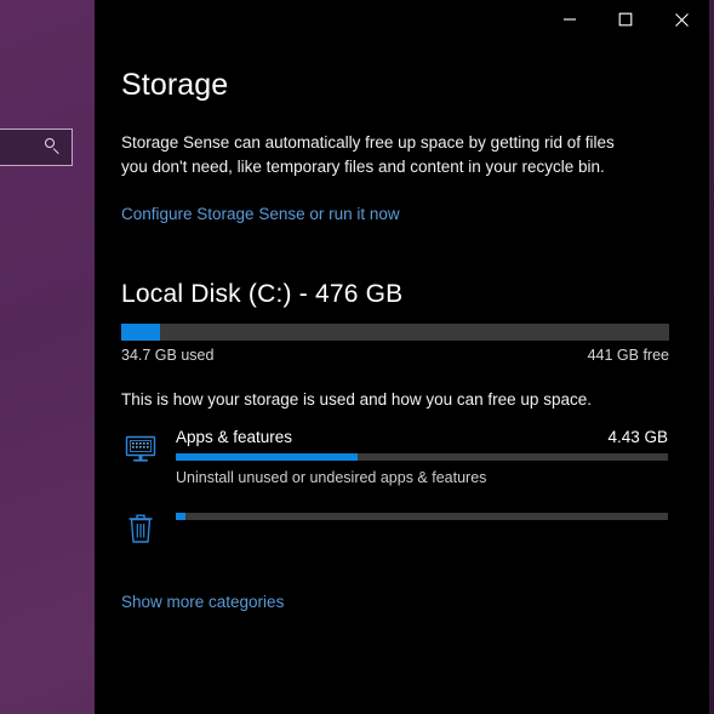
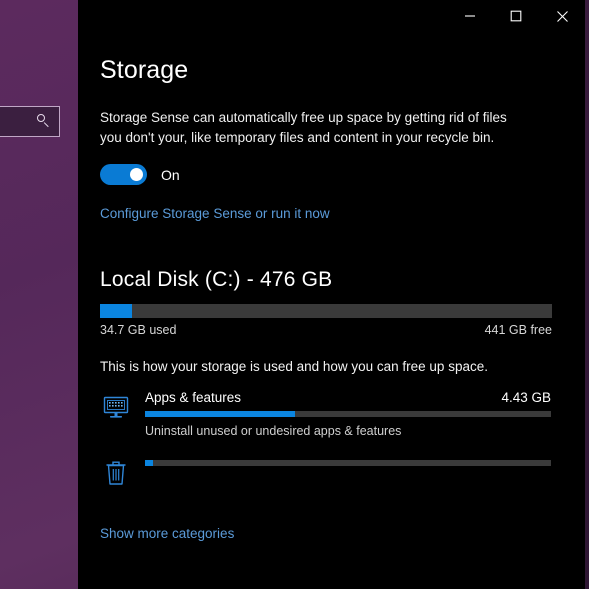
  Storage
- Storage Sense can automatically free up space by getting rid of files you don't need, like temporary files and content in your recycle bin.
+ Storage Sense can automatically free up space by getting rid of files you don't your, like temporary files and content in your recycle bin.
+ On
  Configure Storage Sense or run it now
  Local Disk (C:) - 476 GB
  34.7 GB used
  441 GB free
  This is how your storage is used and how you can free up space.
  Apps & features
  4.43 GB
  Uninstall unused or undesired apps & features
  Show more categories
